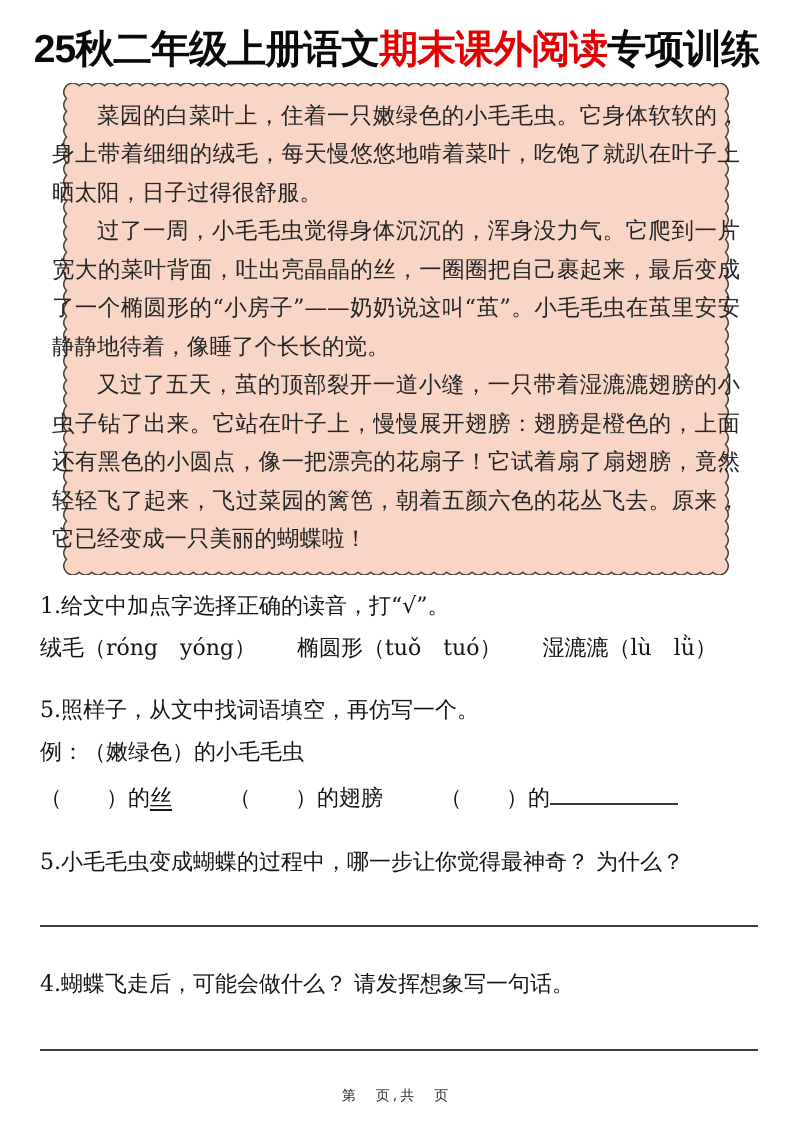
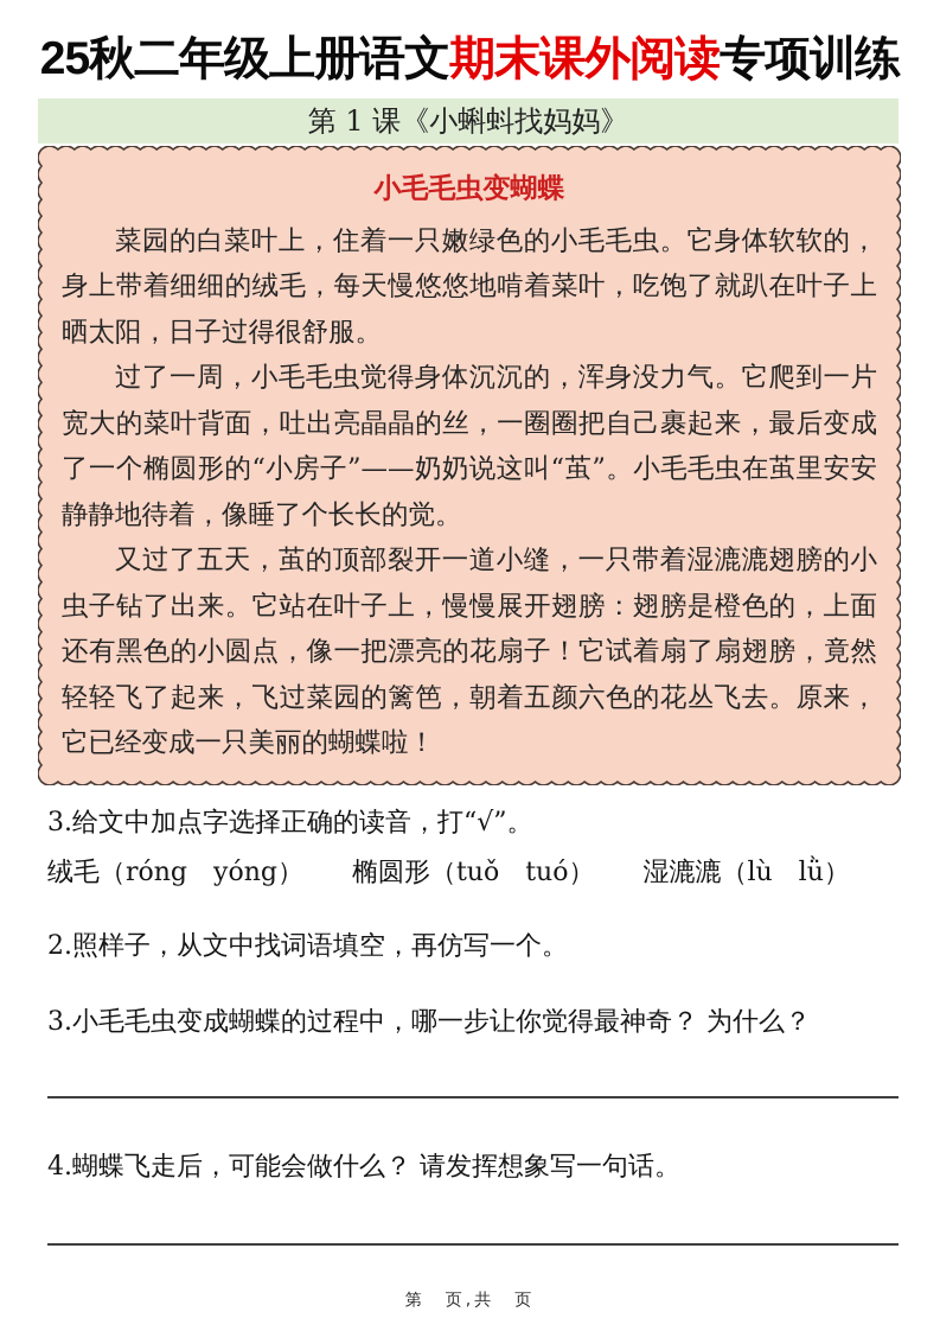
  25秋二年级上册语文期末课外阅读专项训练
+ 第 1 课《小蝌蚪找妈妈》
+ 小毛毛虫变蝴蝶
  菜园的白菜叶上，住着一只嫩绿色的小毛毛虫。它身体软软的，身上带着细细的绒毛，每天慢悠悠地啃着菜叶，吃饱了就趴在叶子上晒太阳，日子过得很舒服。
  过了一周，小毛毛虫觉得身体沉沉的，浑身没力气。它爬到一片宽大的菜叶背面，吐出亮晶晶的丝，一圈圈把自己裹起来，最后变成了一个椭圆形的“小房子”——奶奶说这叫“茧”。小毛毛虫在茧里安安静静地待着，像睡了个长长的觉。
  又过了五天，茧的顶部裂开一道小缝，一只带着湿漉漉翅膀的小虫子钻了出来。它站在叶子上，慢慢展开翅膀：翅膀是橙色的，上面还有黑色的小圆点，像一把漂亮的花扇子！它试着扇了扇翅膀，竟然轻轻飞了起来，飞过菜园的篱笆，朝着五颜六色的花丛飞去。原来，它已经变成一只美丽的蝴蝶啦！
- 1.给文中加点字选择正确的读音，打“√”。
+ 3.给文中加点字选择正确的读音，打“√”。
  绒毛（róng yóng） 椭圆形（tuǒ tuó） 湿漉漉（lù lǜ）
- 5.照样子，从文中找词语填空，再仿写一个。
+ 2.照样子，从文中找词语填空，再仿写一个。
- 例：（嫩绿色）的小毛毛虫
- （ ）的丝 （ ）的翅膀 （ ）的
- 5.小毛毛虫变成蝴蝶的过程中，哪一步让你觉得最神奇？ 为什么？
+ 3.小毛毛虫变成蝴蝶的过程中，哪一步让你觉得最神奇？ 为什么？
  4.蝴蝶飞走后，可能会做什么？ 请发挥想象写一句话。
  第 页,共 页
